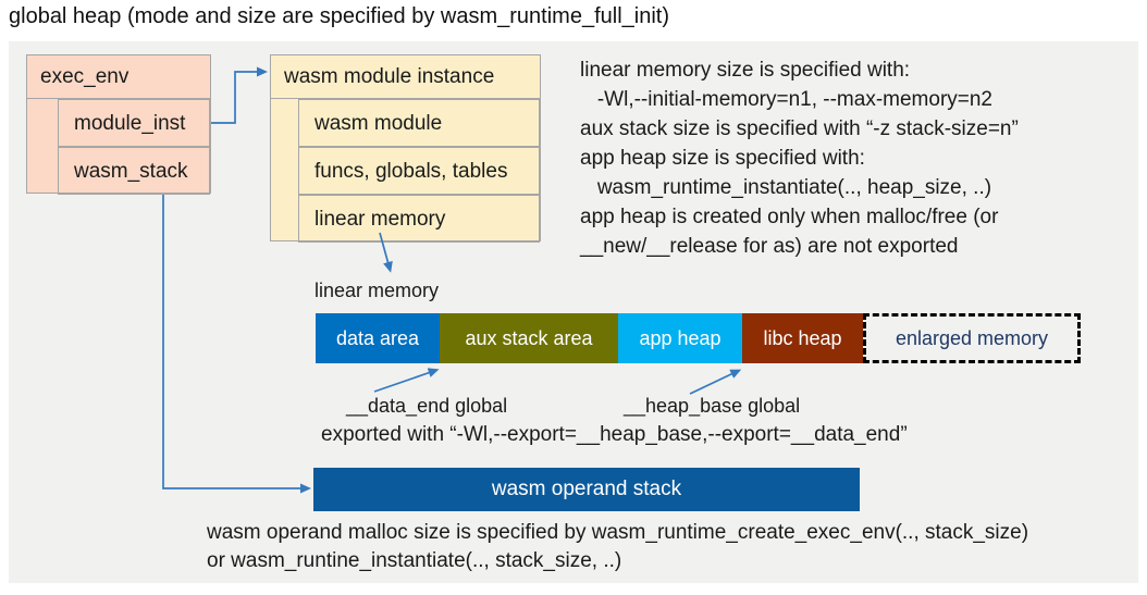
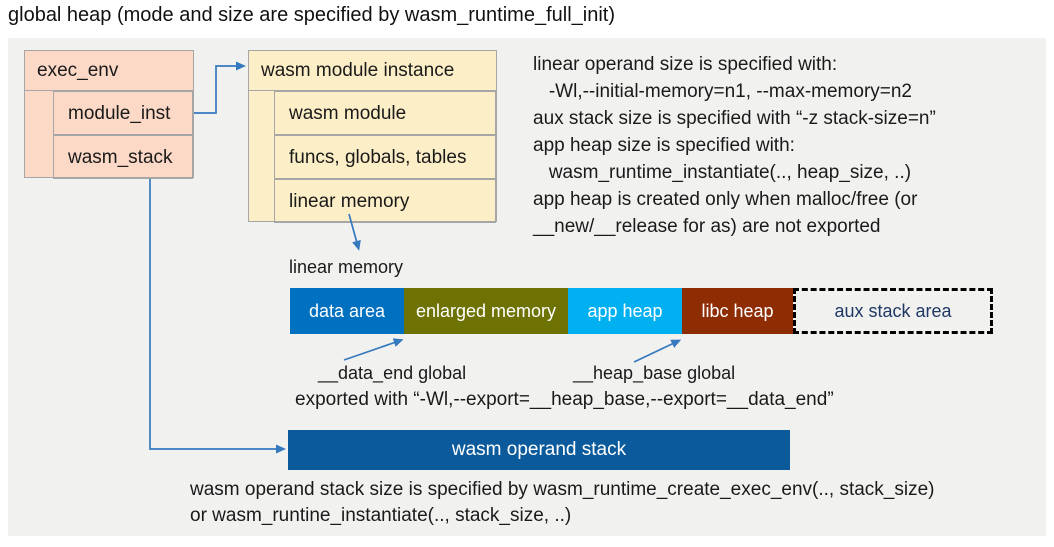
  global heap (mode and size are specified by wasm_runtime_full_init)
  exec_env
  module_inst
  wasm_stack
  wasm module instance
  wasm module
  funcs, globals, tables
  linear memory
- linear memory size is specified with:
+ linear operand size is specified with:
  -Wl,--initial-memory=n1, --max-memory=n2
  aux stack size is specified with “-z stack-size=n”
  app heap size is specified with:
  wasm_runtime_instantiate(.., heap_size, ..)
  app heap is created only when malloc/free (or
  __new/__release for as) are not exported
  linear memory
  data area
- aux stack area
+ enlarged memory
  app heap
  libc heap
- enlarged memory
+ aux stack area
  __data_end global
  __heap_base global
  exported with “-Wl,--export=__heap_base,--export=__data_end”
  wasm operand stack
- wasm operand malloc size is specified by wasm_runtime_create_exec_env(.., stack_size)
+ wasm operand stack size is specified by wasm_runtime_create_exec_env(.., stack_size)
  or wasm_runtine_instantiate(.., stack_size, ..)
